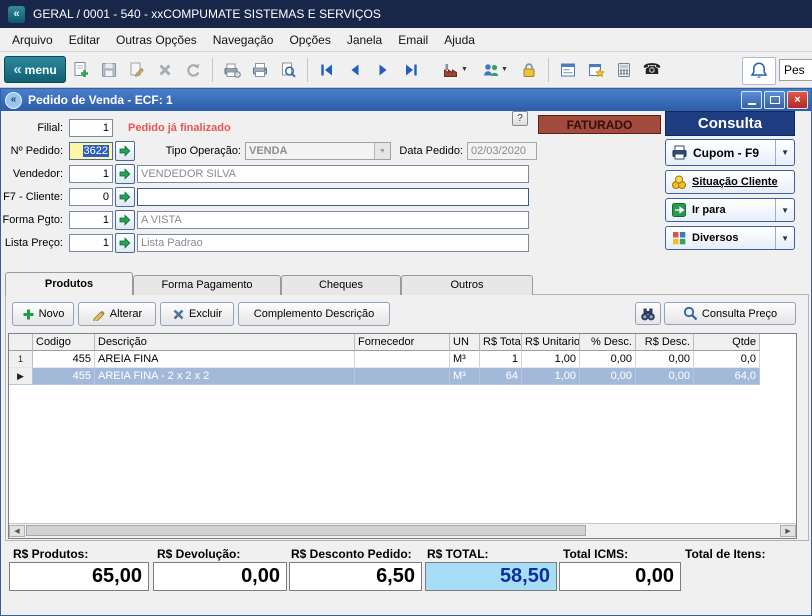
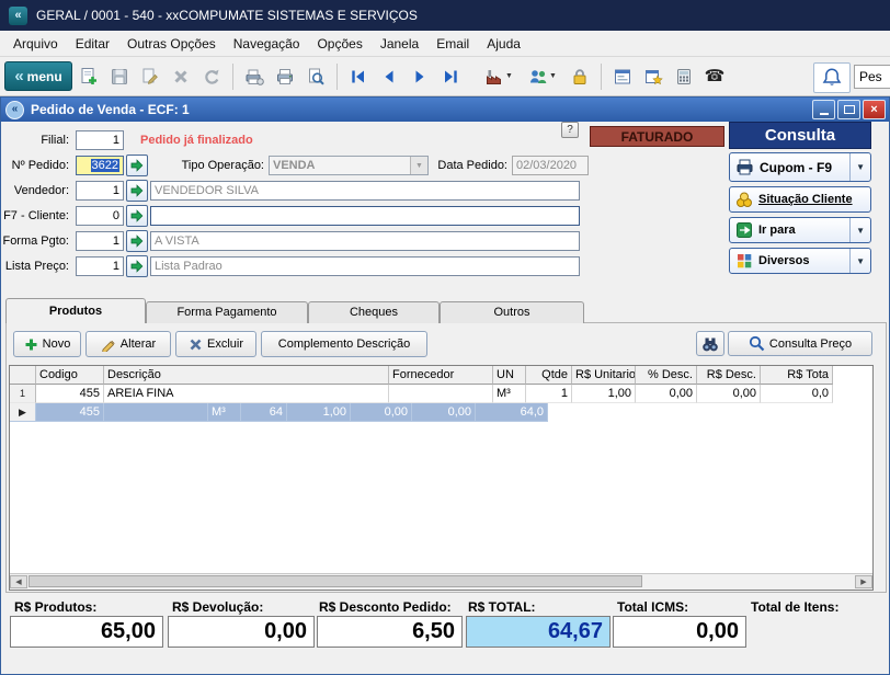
  «
  GERAL / 0001 - 540 - xxCOMPUMATE SISTEMAS E SERVIÇOS
  Arquivo
  Editar
  Outras Opções
  Navegação
  Opções
  Janela
  Email
  Ajuda
  «
  menu
  ☎
  Pes
  «
  Pedido de Venda - ECF: 1
  ×
  Filial:
  1
  Pedido já finalizado
  FATURADO
  Consulta
  Nº Pedido:
  3622
  Tipo Operação:
  VENDA
  Data Pedido:
  02/03/2020
  Vendedor:
  1
  VENDEDOR SILVA
  F7 - Cliente:
  0
  ?
  Forma Pgto:
  1
  A VISTA
  Lista Preço:
  1
  Lista Padrao
  Cupom - F9
  ▼
  Situação Cliente
  Ir para
  ▼
  Diversos
  ▼
  Produtos
  Forma Pagamento
  Cheques
  Outros
  Novo
  Alterar
  Excluir
  Complemento Descrição
  Consulta Preço
  Codigo
  Descrição
  Fornecedor
  UN
- R$ Tota
+ Qtde
  R$ Unitario
  % Desc.
  R$ Desc.
- Qtde
+ R$ Tota
  1
  455
  AREIA FINA
  M³
  1
  1,00
  0,00
  0,00
  0,0
  ▶
  455
- AREIA FINA - 2 x 2 x 2
  M³
  64
  1,00
  0,00
  0,00
  64,0
  R$ Produtos:
  R$ Devolução:
  R$ Desconto Pedido:
  R$ TOTAL:
  Total ICMS:
  Total de Itens:
  65,00
  0,00
  6,50
- 58,50
+ 64,67
  0,00
